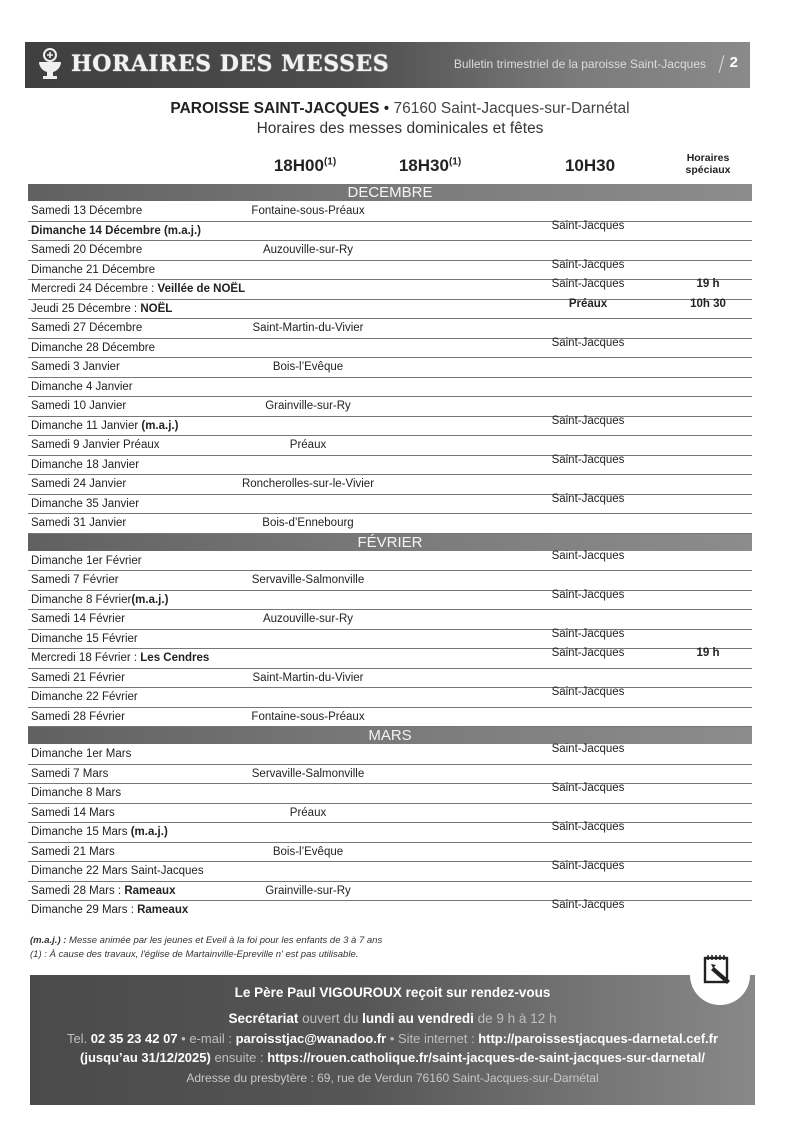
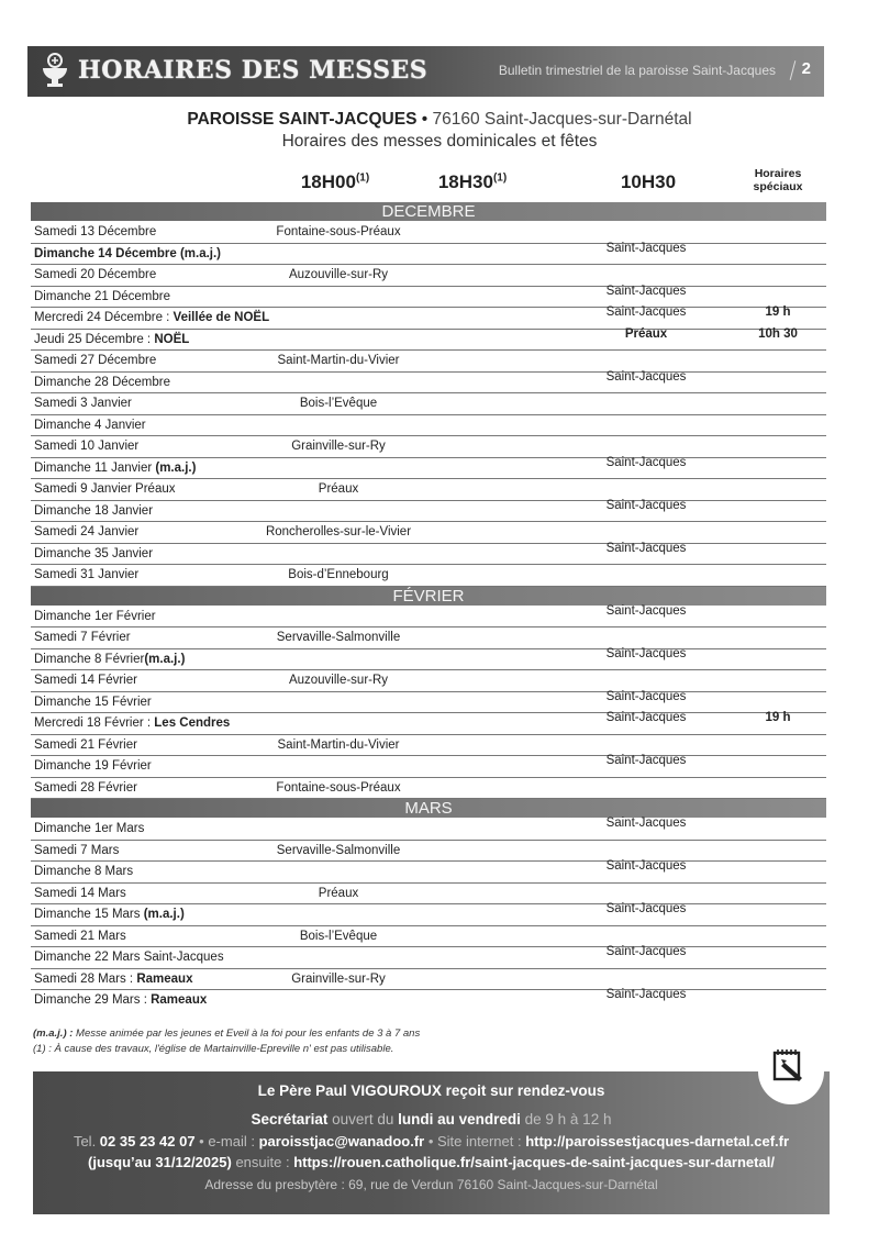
  HORAIRES DES MESSES
  Bulletin trimestriel de la paroisse Saint-Jacques
  2
  PAROISSE SAINT-JACQUES • 76160 Saint-Jacques-sur-Darnétal
  Horaires des messes dominicales et fêtes
  18H00(1)
  18H30(1)
  10H30
  Horaires
  spéciaux
  DECEMBRE
  Samedi 13 Décembre
  Fontaine-sous-Préaux
  Dimanche 14 Décembre (m.a.j.)
  Saint-Jacques
  Samedi 20 Décembre
  Auzouville-sur-Ry
  Dimanche 21 Décembre
  Saint-Jacques
  Mercredi 24 Décembre : Veillée de NOËL
  Saint-Jacques
  19 h
  Jeudi 25 Décembre : NOËL
  Préaux
  10h 30
  Samedi 27 Décembre
  Saint-Martin-du-Vivier
  Dimanche 28 Décembre
  Saint-Jacques
  Samedi 3 Janvier
  Bois-l’Evêque
  Dimanche 4 Janvier
  Samedi 10 Janvier
  Grainville-sur-Ry
  Dimanche 11 Janvier (m.a.j.)
  Saint-Jacques
  Samedi 9 Janvier Préaux
  Préaux
  Dimanche 18 Janvier
  Saint-Jacques
  Samedi 24 Janvier
  Roncherolles-sur-le-Vivier
  Dimanche 35 Janvier
  Saint-Jacques
  Samedi 31 Janvier
  Bois-d’Ennebourg
  FÉVRIER
  Dimanche 1er Février
  Saint-Jacques
  Samedi 7 Février
  Servaville-Salmonville
  Dimanche 8 Février(m.a.j.)
  Saint-Jacques
  Samedi 14 Février
  Auzouville-sur-Ry
  Dimanche 15 Février
  Saint-Jacques
  Mercredi 18 Février : Les Cendres
  Saint-Jacques
  19 h
  Samedi 21 Février
  Saint-Martin-du-Vivier
- Dimanche 22 Février
+ Dimanche 19 Février
  Saint-Jacques
  Samedi 28 Février
  Fontaine-sous-Préaux
  MARS
  Dimanche 1er Mars
  Saint-Jacques
  Samedi 7 Mars
  Servaville-Salmonville
  Dimanche 8 Mars
  Saint-Jacques
  Samedi 14 Mars
  Préaux
  Dimanche 15 Mars (m.a.j.)
  Saint-Jacques
  Samedi 21 Mars
  Bois-l’Evêque
  Dimanche 22 Mars Saint-Jacques
  Saint-Jacques
  Samedi 28 Mars : Rameaux
  Grainville-sur-Ry
  Dimanche 29 Mars : Rameaux
  Saint-Jacques
  (m.a.j.) : Messe animée par les jeunes et Eveil à la foi pour les enfants de 3 à 7 ans
  (1) : À cause des travaux, l'église de Martainville-Epreville n' est pas utilisable.
  Le Père Paul VIGOUROUX reçoit sur rendez-vous
  Secrétariat ouvert du lundi au vendredi de 9 h à 12 h
  Tel. 02 35 23 42 07 • e-mail : paroisstjac@wanadoo.fr • Site internet : http://paroissestjacques-darnetal.cef.fr
  (jusqu’au 31/12/2025) ensuite : https://rouen.catholique.fr/saint-jacques-de-saint-jacques-sur-darnetal/
  Adresse du presbytère : 69, rue de Verdun 76160 Saint-Jacques-sur-Darnétal
